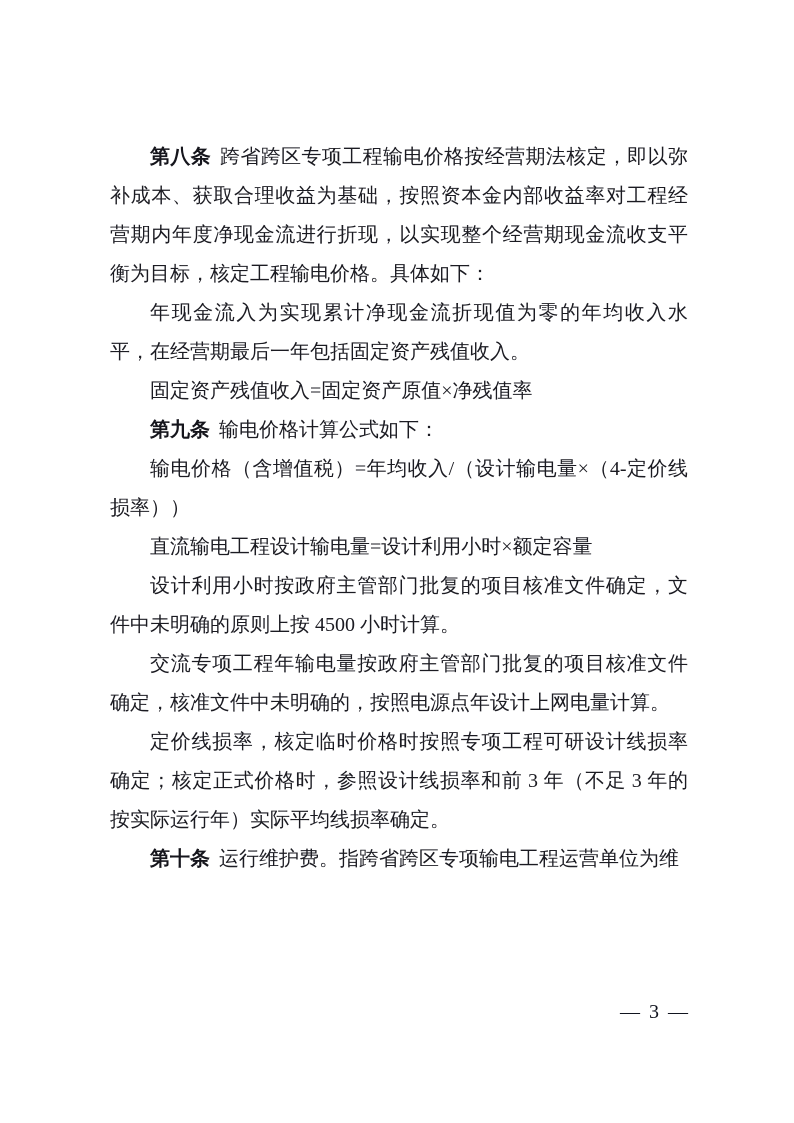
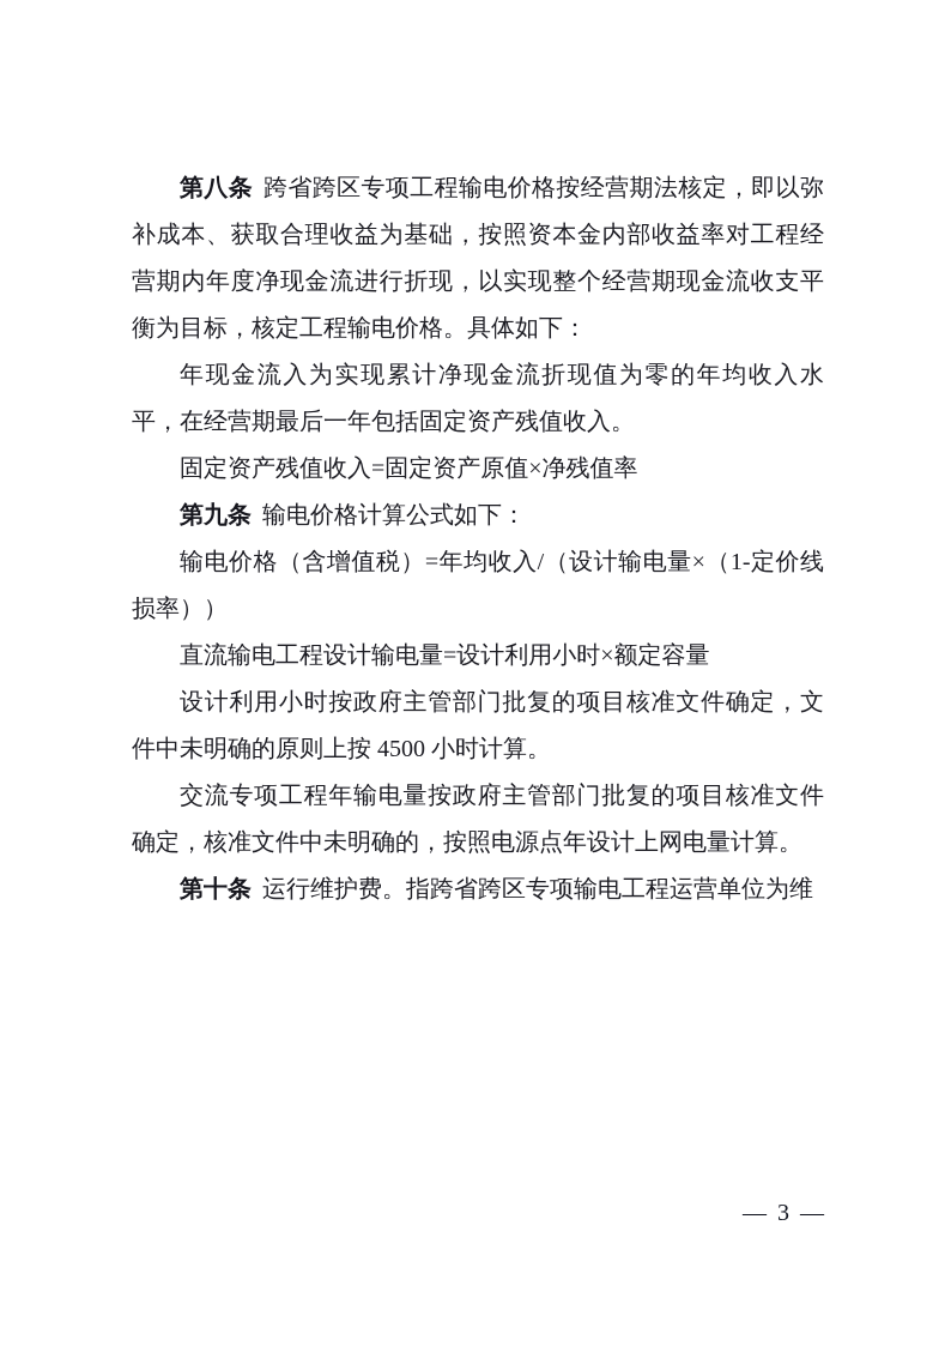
  第八条 跨省跨区专项工程输电价格按经营期法核定，即以弥补成本、获取合理收益为基础，按照资本金内部收益率对工程经营期内年度净现金流进行折现，以实现整个经营期现金流收支平衡为目标，核定工程输电价格。具体如下：
  年现金流入为实现累计净现金流折现值为零的年均收入水平，在经营期最后一年包括固定资产残值收入。
  固定资产残值收入=固定资产原值×净残值率
  第九条 输电价格计算公式如下：
- 输电价格（含增值税）=年均收入/（设计输电量×（4-定价线损率））
+ 输电价格（含增值税）=年均收入/（设计输电量×（1-定价线损率））
  直流输电工程设计输电量=设计利用小时×额定容量
  设计利用小时按政府主管部门批复的项目核准文件确定，文件中未明确的原则上按 4500 小时计算。
  交流专项工程年输电量按政府主管部门批复的项目核准文件确定，核准文件中未明确的，按照电源点年设计上网电量计算。
- 定价线损率，核定临时价格时按照专项工程可研设计线损率确定；核定正式价格时，参照设计线损率和前 3 年（不足 3 年的按实际运行年）实际平均线损率确定。
  第十条 运行维护费。指跨省跨区专项输电工程运营单位为维
  — 3 —
